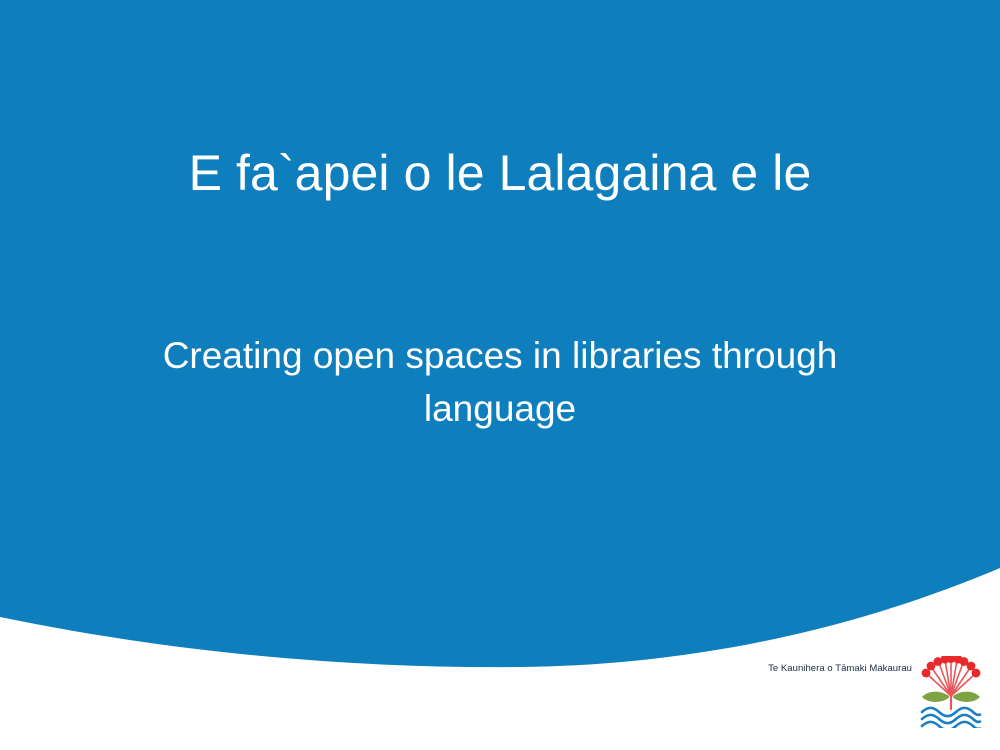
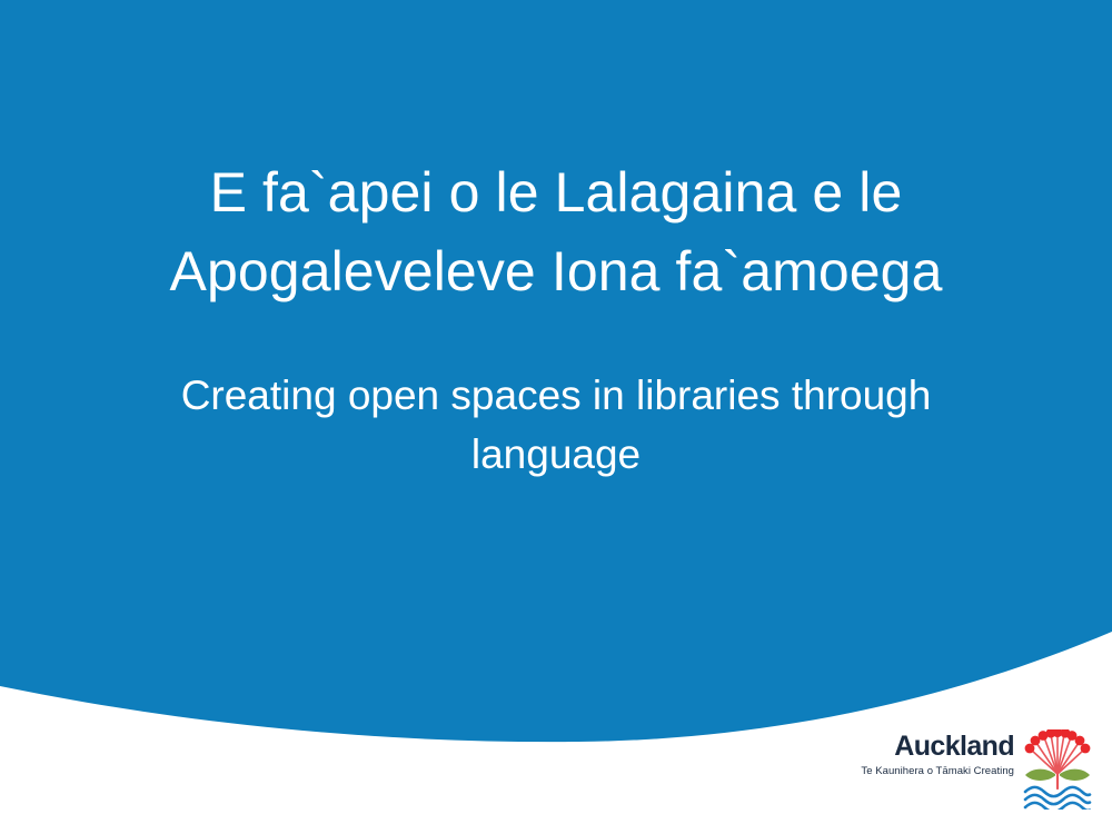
  E fa`apei o le Lalagaina e le
+ Apogaleveleve Iona fa`amoega
  Creating open spaces in libraries through language
+ Auckland
- Te Kaunihera o Tāmaki Makaurau
+ Te Kaunihera o Tāmaki Creating
